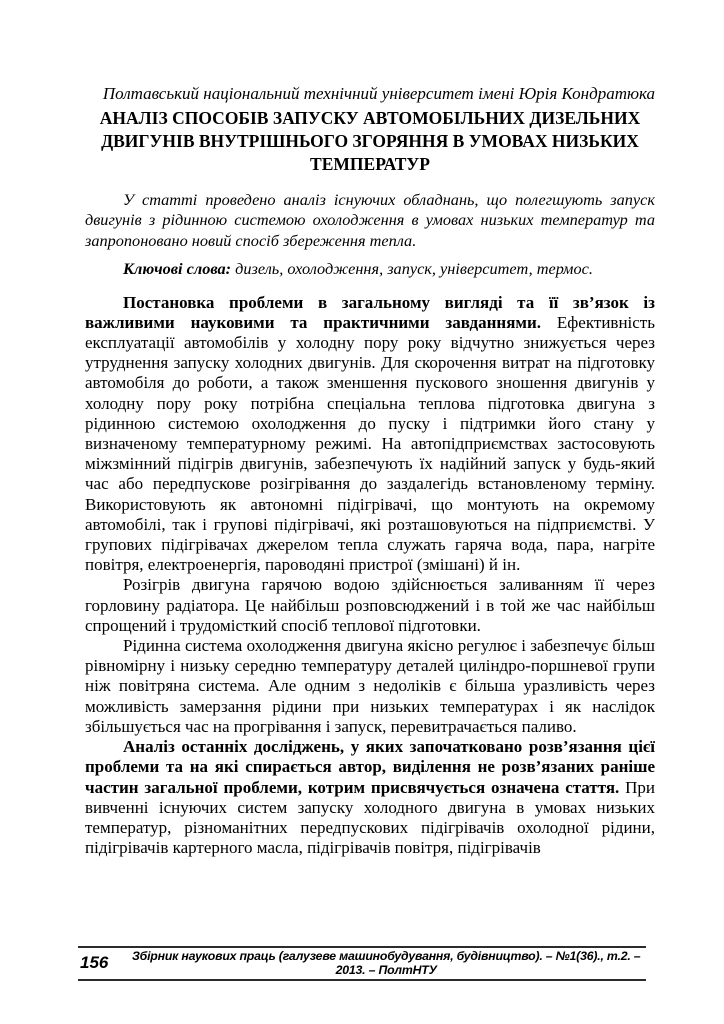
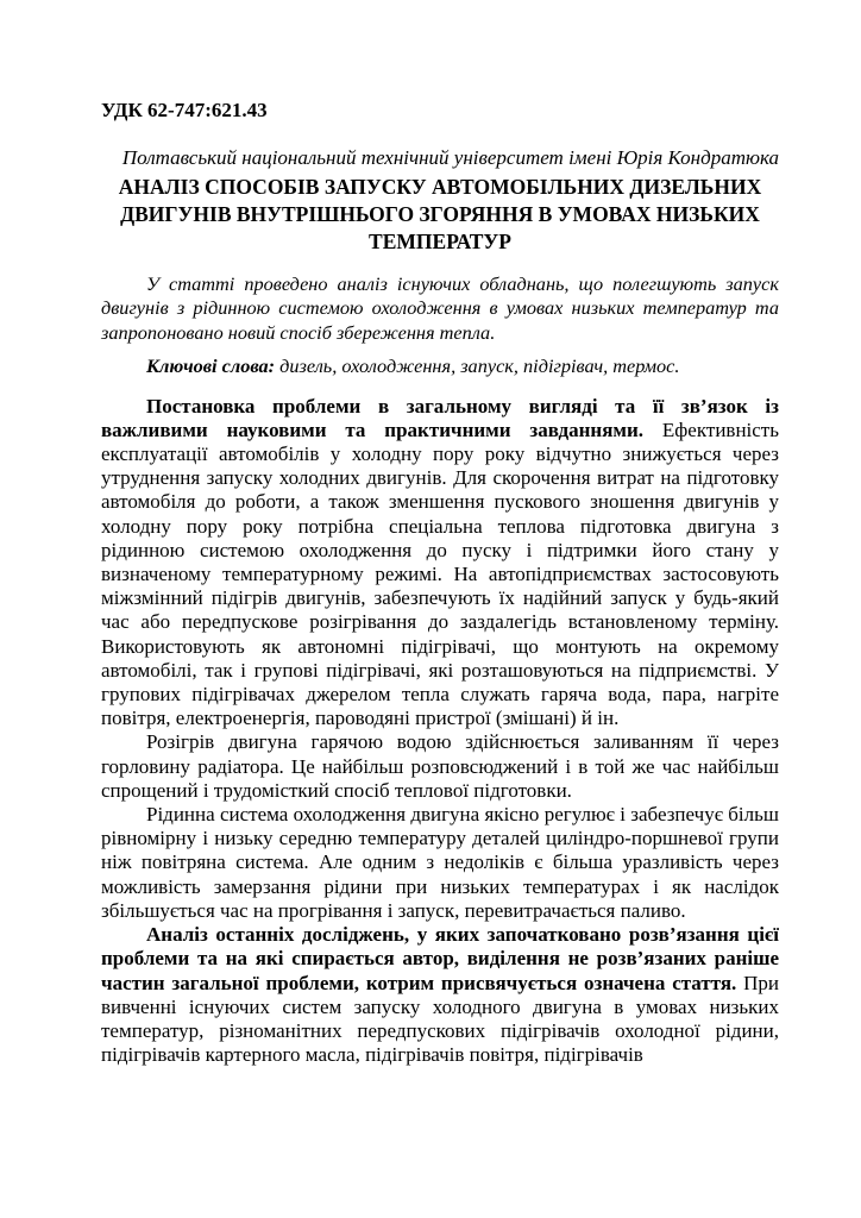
+ УДК 62-747:621.43
  Полтавський національний технічний університет імені Юрія Кондратюка
  АНАЛІЗ СПОСОБІВ ЗАПУСКУ АВТОМОБІЛЬНИХ ДИЗЕЛЬНИХ ДВИГУНІВ ВНУТРІШНЬОГО ЗГОРЯННЯ В УМОВАХ НИЗЬКИХ ТЕМПЕРАТУР
  У статті проведено аналіз існуючих обладнань, що полегшують запуск двигунів з рідинною системою охолодження в умовах низьких температур та запропоновано новий спосіб збереження тепла.
- Ключові слова: дизель, охолодження, запуск, університет, термос.
+ Ключові слова: дизель, охолодження, запуск, підігрівач, термос.
  Постановка проблеми в загальному вигляді та її зв’язок із важливими науковими та практичними завданнями. Ефективність експлуатації автомобілів у холодну пору року відчутно знижується через утруднення запуску холодних двигунів. Для скорочення витрат на підготовку автомобіля до роботи, а також зменшення пускового зношення двигунів у холодну пору року потрібна спеціальна теплова підготовка двигуна з рідинною системою охолодження до пуску і підтримки його стану у визначеному температурному режимі. На автопідприємствах застосовують міжзмінний підігрів двигунів, забезпечують їх надійний запуск у будь-який час або передпускове розігрівання до заздалегідь встановленому терміну. Використовують як автономні підігрівачі, що монтують на окремому автомобілі, так і групові підігрівачі, які розташовуються на підприємстві. У групових підігрівачах джерелом тепла служать гаряча вода, пара, нагріте повітря, електроенергія, пароводяні пристрої (змішані) й ін.
  Розігрів двигуна гарячою водою здійснюється заливанням її через горловину радіатора. Це найбільш розповсюджений і в той же час найбільш спрощений і трудомісткий спосіб теплової підготовки.
  Рідинна система охолодження двигуна якісно регулює і забезпечує більш рівномірну і низьку середню температуру деталей циліндро-поршневої групи ніж повітряна система. Але одним з недоліків є більша уразливість через можливість замерзання рідини при низьких температурах і як наслідок збільшується час на прогрівання і запуск, перевитрачається паливо.
  Аналіз останніх досліджень, у яких започатковано розв’язання цієї проблеми та на які спирається автор, виділення не розв’язаних раніше частин загальної проблеми, котрим присвячується означена стаття. При вивченні існуючих систем запуску холодного двигуна в умовах низьких температур, різноманітних передпускових підігрівачів охолодної рідини, підігрівачів картерного масла, підігрівачів повітря, підігрівачів
- 156
- Збірник наукових праць (галузеве машинобудування, будівництво). – №1(36)., т.2. – 2013. – ПолтНТУ
